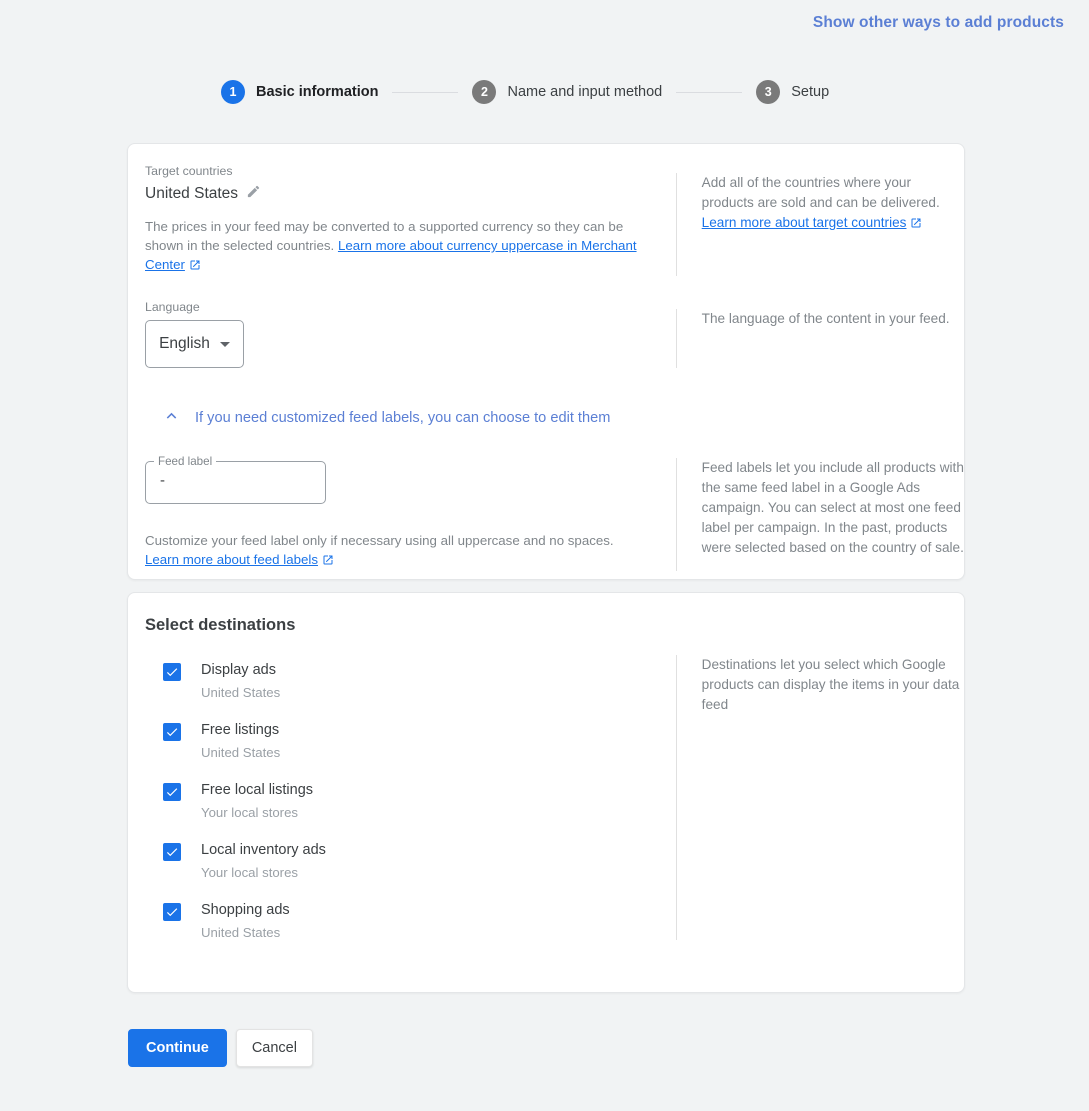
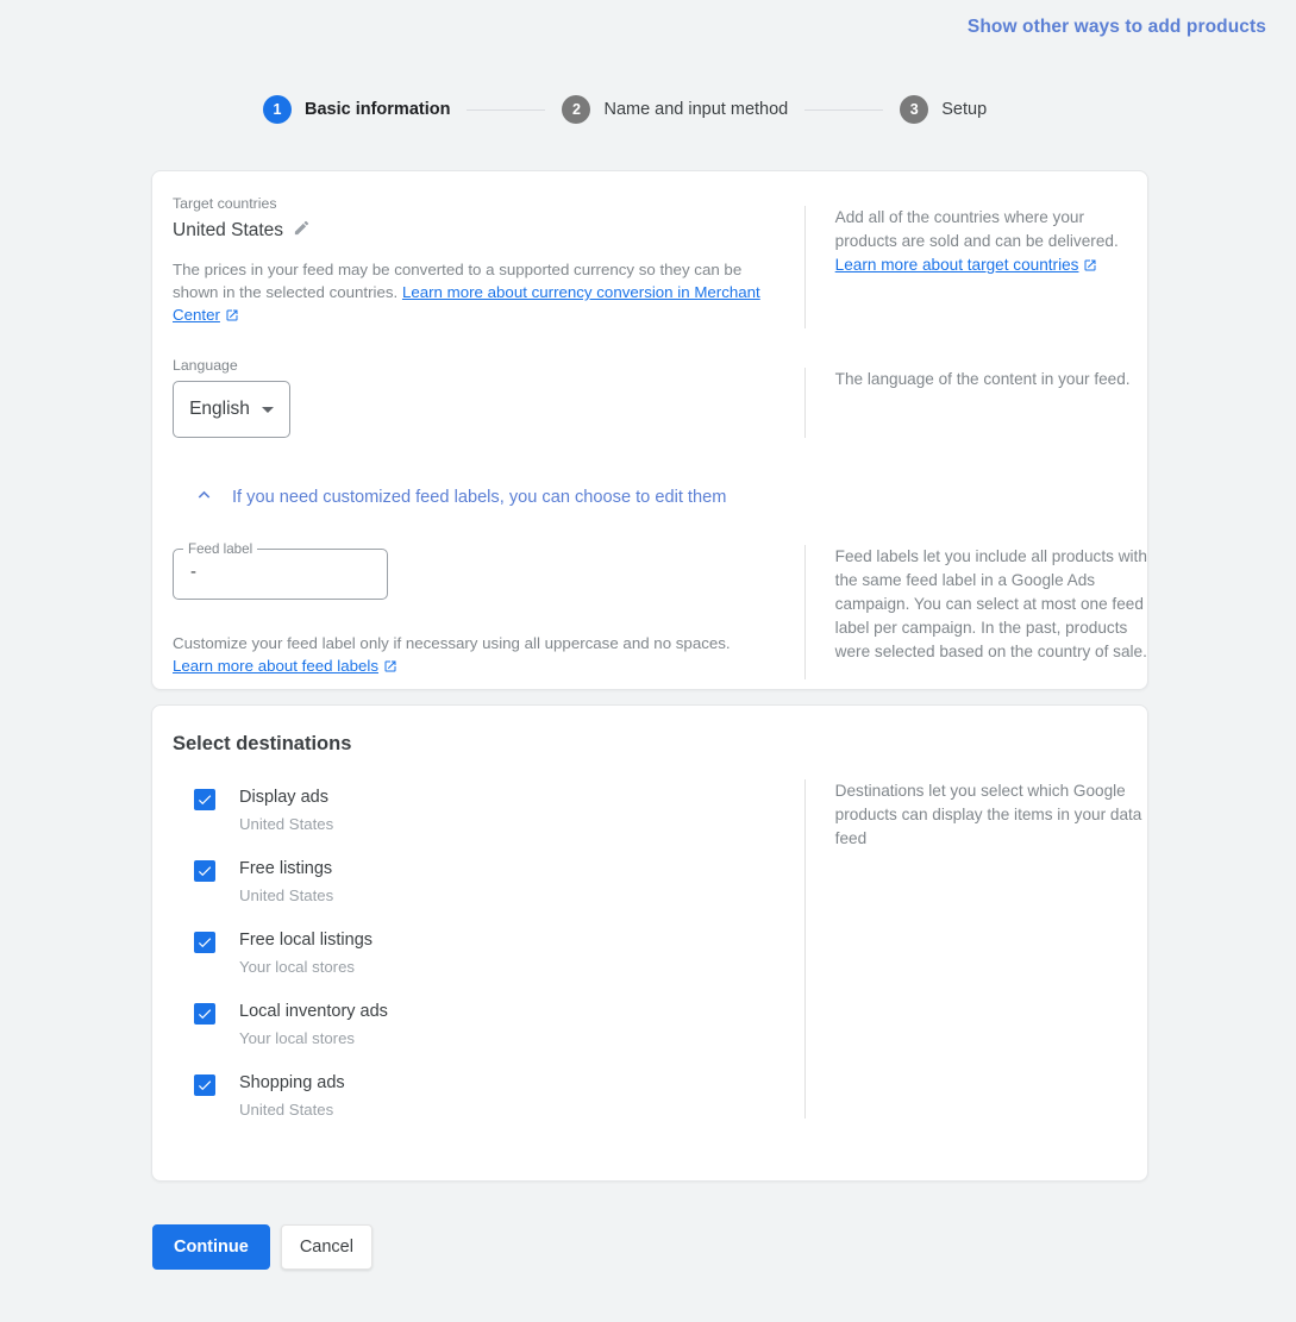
  Show other ways to add products
  1
  Basic information
  2
  Name and input method
  3
  Setup
  Target countries
  United States
- The prices in your feed may be converted to a supported currency so they can be shown in the selected countries. Learn more about currency uppercase in Merchant Center
+ The prices in your feed may be converted to a supported currency so they can be shown in the selected countries. Learn more about currency conversion in Merchant Center
  Add all of the countries where your products are sold and can be delivered.
  Learn more about target countries
  Language
  English
  The language of the content in your feed.
  If you need customized feed labels, you can choose to edit them
  Feed label
  -
  Customize your feed label only if necessary using all uppercase and no spaces. Learn more about feed labels
  Feed labels let you include all products with the same feed label in a Google Ads campaign. You can select at most one feed label per campaign. In the past, products were selected based on the country of sale.
  Select destinations
  Display ads
  United States
  Free listings
  United States
  Free local listings
  Your local stores
  Local inventory ads
  Your local stores
  Shopping ads
  United States
  Destinations let you select which Google products can display the items in your data feed
  Continue
  Cancel
